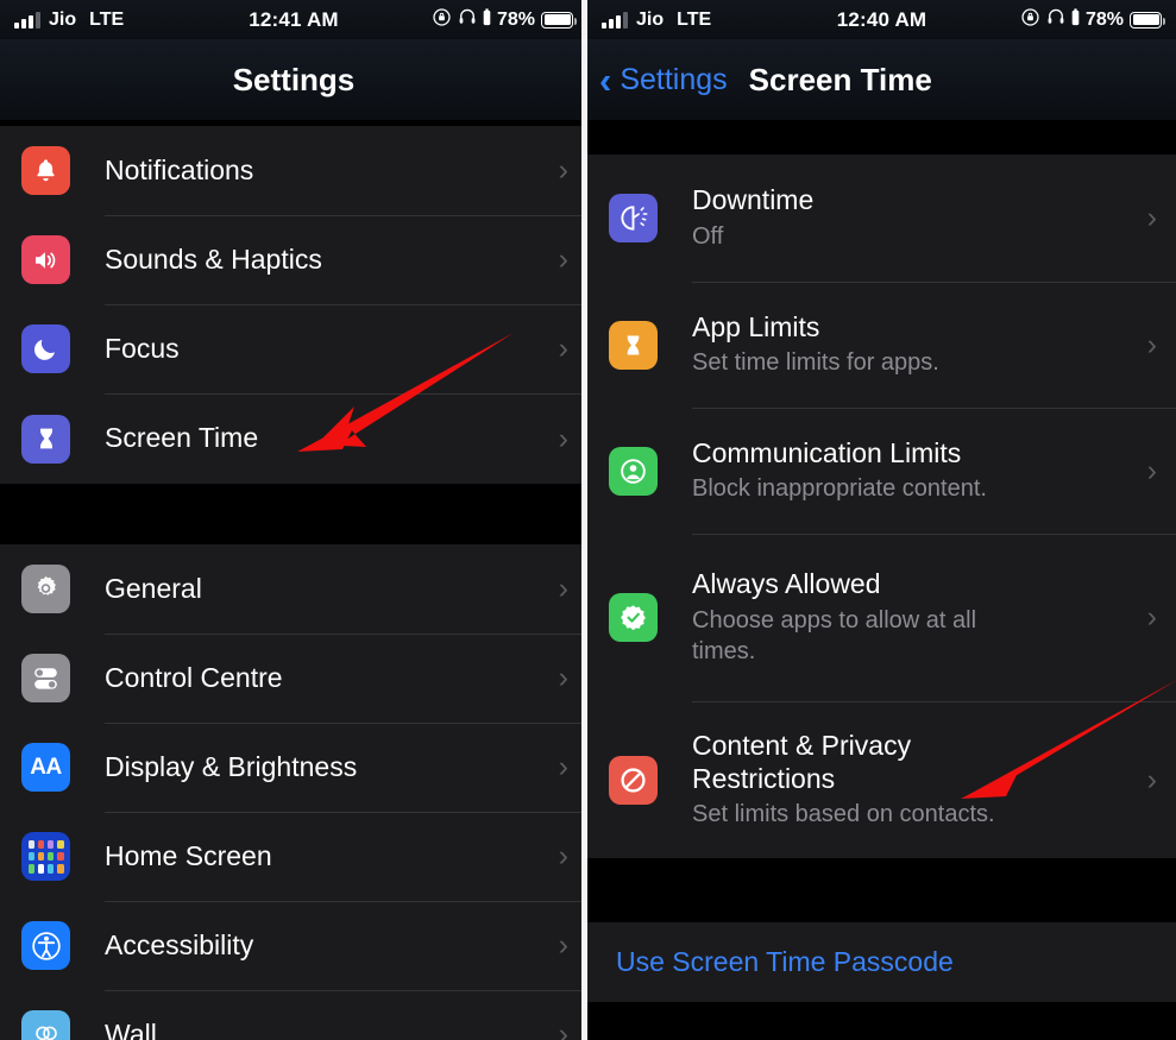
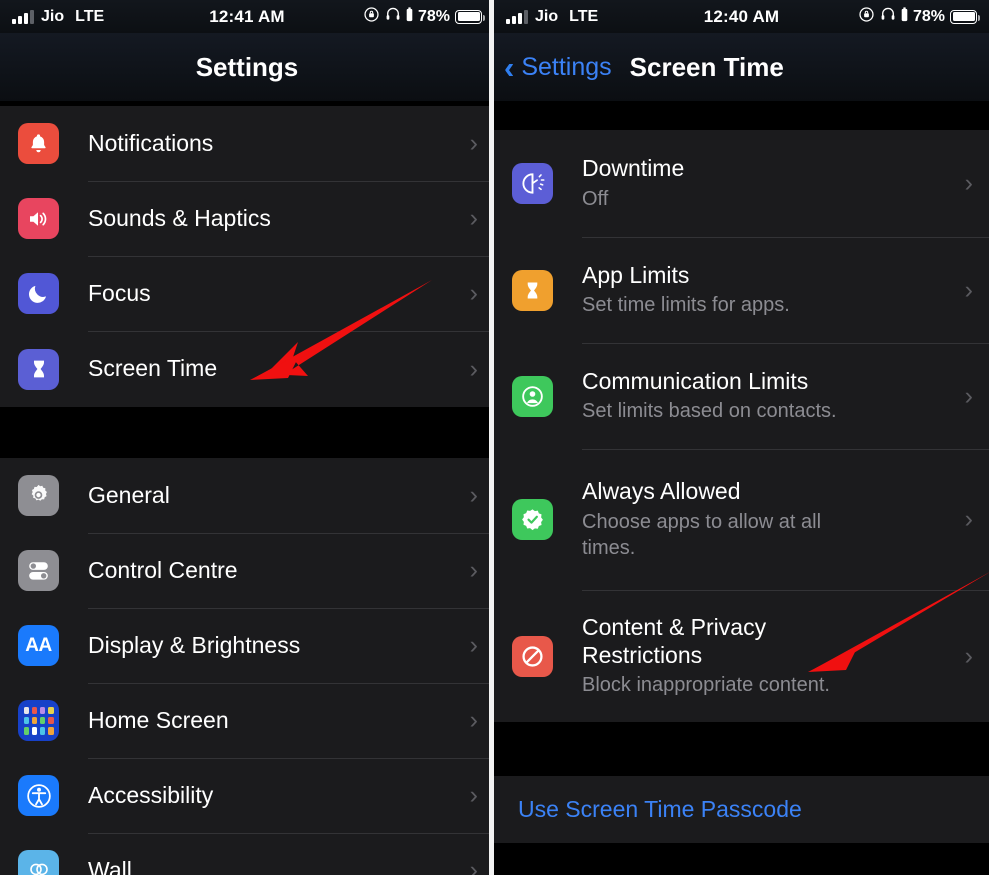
  Jio
  LTE
  12:41 AM
  78%
  Settings
  Notifications
  ›
  Sounds & Haptics
  ›
  Focus
  ›
  Screen Time
  ›
  General
  ›
  Control Centre
  ›
  AA
  Display & Brightness
  ›
  Home Screen
  ›
  Accessibility
  ›
  Wall
  ›
  Jio
  LTE
  12:40 AM
  78%
  ‹
  Settings
  Screen Time
  Downtime
  Off
  ›
  App Limits
  Set time limits for apps.
  ›
  Communication Limits
- Block inappropriate content.
+ Set limits based on contacts.
  ›
  Always Allowed
  Choose apps to allow at all times.
  ›
  Content & Privacy Restrictions
- Set limits based on contacts.
+ Block inappropriate content.
  ›
  Use Screen Time Passcode
